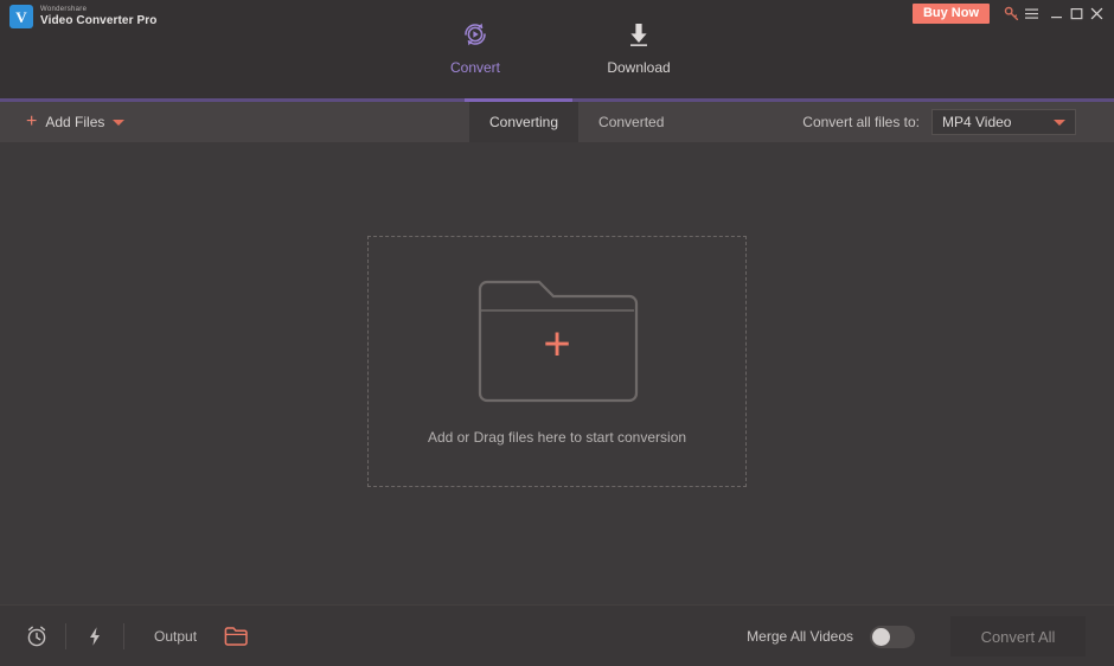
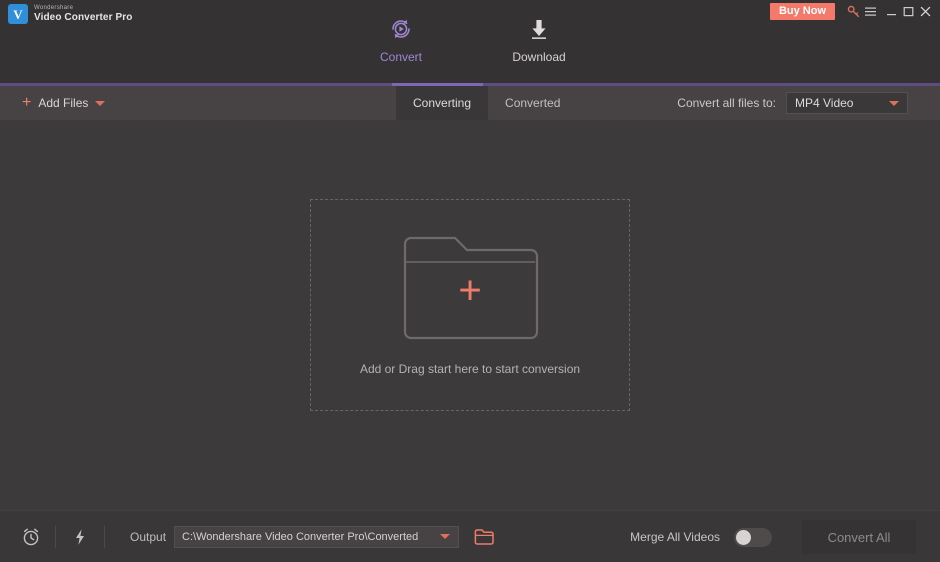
  V
  Video Converter Pro
  Convert
  Download
  Buy Now
  +
  Add Files
  Converting
  Converted
  Convert all files to:
  MP4 Video
  +
- Add or Drag files here to start conversion
+ Add or Drag start here to start conversion
  Output
+ C:\Wondershare Video Converter Pro\Converted
  Merge All Videos
  Convert All
